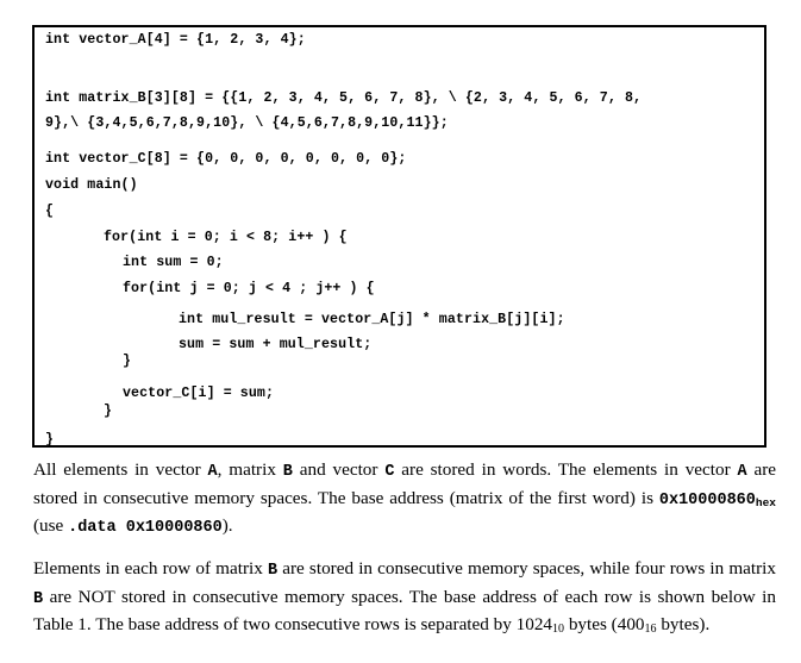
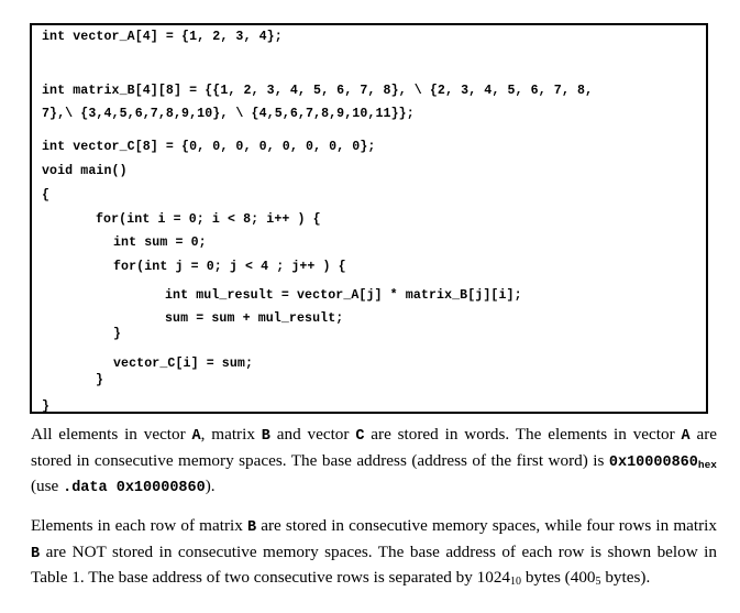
  int vector_A[4] = {1, 2, 3, 4};
- int matrix_B[3][8] = {{1, 2, 3, 4, 5, 6, 7, 8}, \ {2, 3, 4, 5, 6, 7, 8,
+ int matrix_B[4][8] = {{1, 2, 3, 4, 5, 6, 7, 8}, \ {2, 3, 4, 5, 6, 7, 8,
- 9},\ {3,4,5,6,7,8,9,10}, \ {4,5,6,7,8,9,10,11}};
+ 7},\ {3,4,5,6,7,8,9,10}, \ {4,5,6,7,8,9,10,11}};
  int vector_C[8] = {0, 0, 0, 0, 0, 0, 0, 0};
  void main()
  {
  for(int i = 0; i < 8; i++ ) {
  int sum = 0;
  for(int j = 0; j < 4 ; j++ ) {
  int mul_result = vector_A[j] * matrix_B[j][i];
  sum = sum + mul_result;
  }
  vector_C[i] = sum;
  }
  }
- All elements in vector A, matrix B and vector C are stored in words. The elements in vector A are stored in consecutive memory spaces. The base address (matrix of the first word) is 0x10000860hex (use .data 0x10000860).
+ All elements in vector A, matrix B and vector C are stored in words. The elements in vector A are stored in consecutive memory spaces. The base address (address of the first word) is 0x10000860hex (use .data 0x10000860).
- Elements in each row of matrix B are stored in consecutive memory spaces, while four rows in matrix B are NOT stored in consecutive memory spaces. The base address of each row is shown below in Table 1. The base address of two consecutive rows is separated by 102410 bytes (40016 bytes).
+ Elements in each row of matrix B are stored in consecutive memory spaces, while four rows in matrix B are NOT stored in consecutive memory spaces. The base address of each row is shown below in Table 1. The base address of two consecutive rows is separated by 102410 bytes (4005 bytes).
